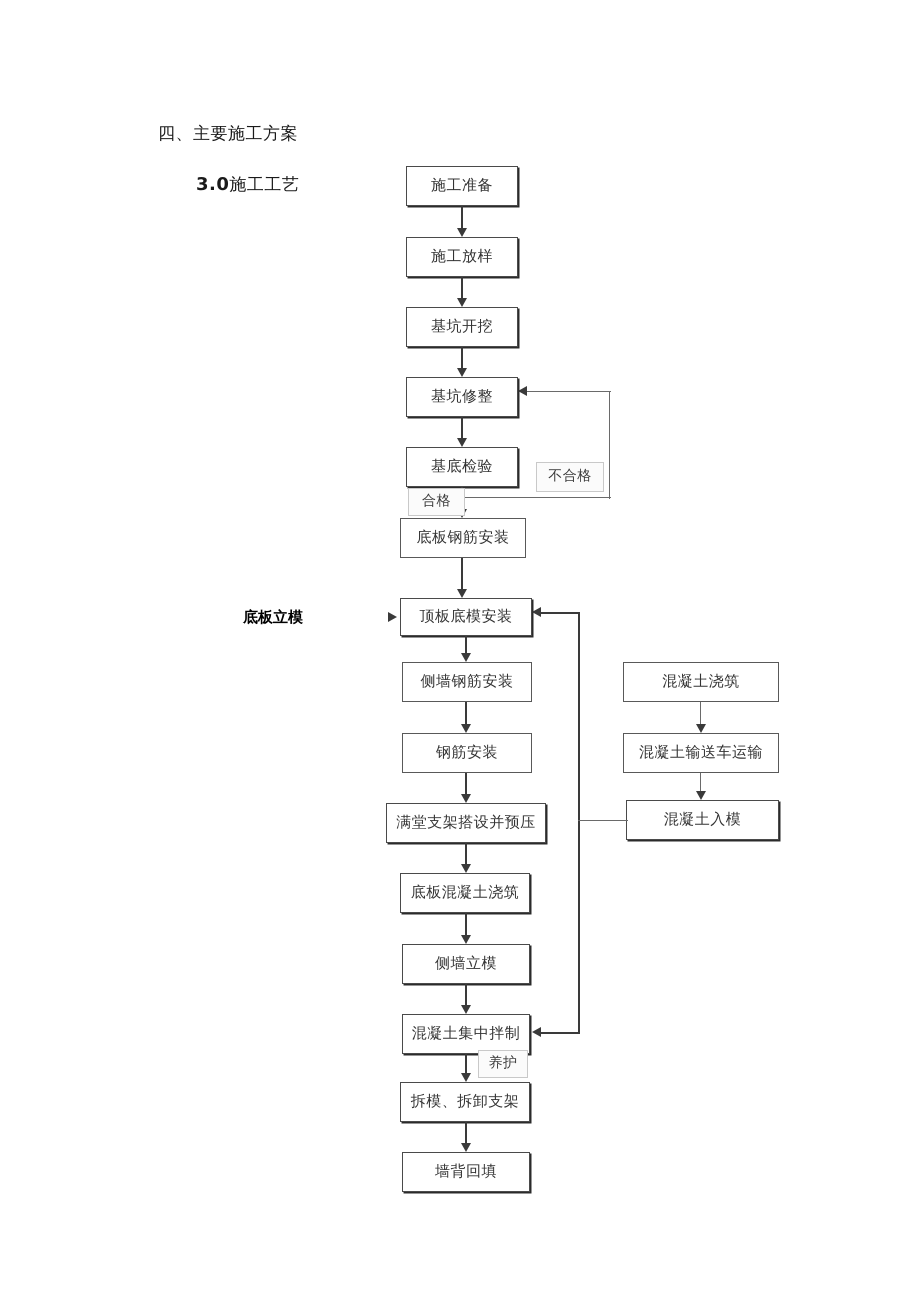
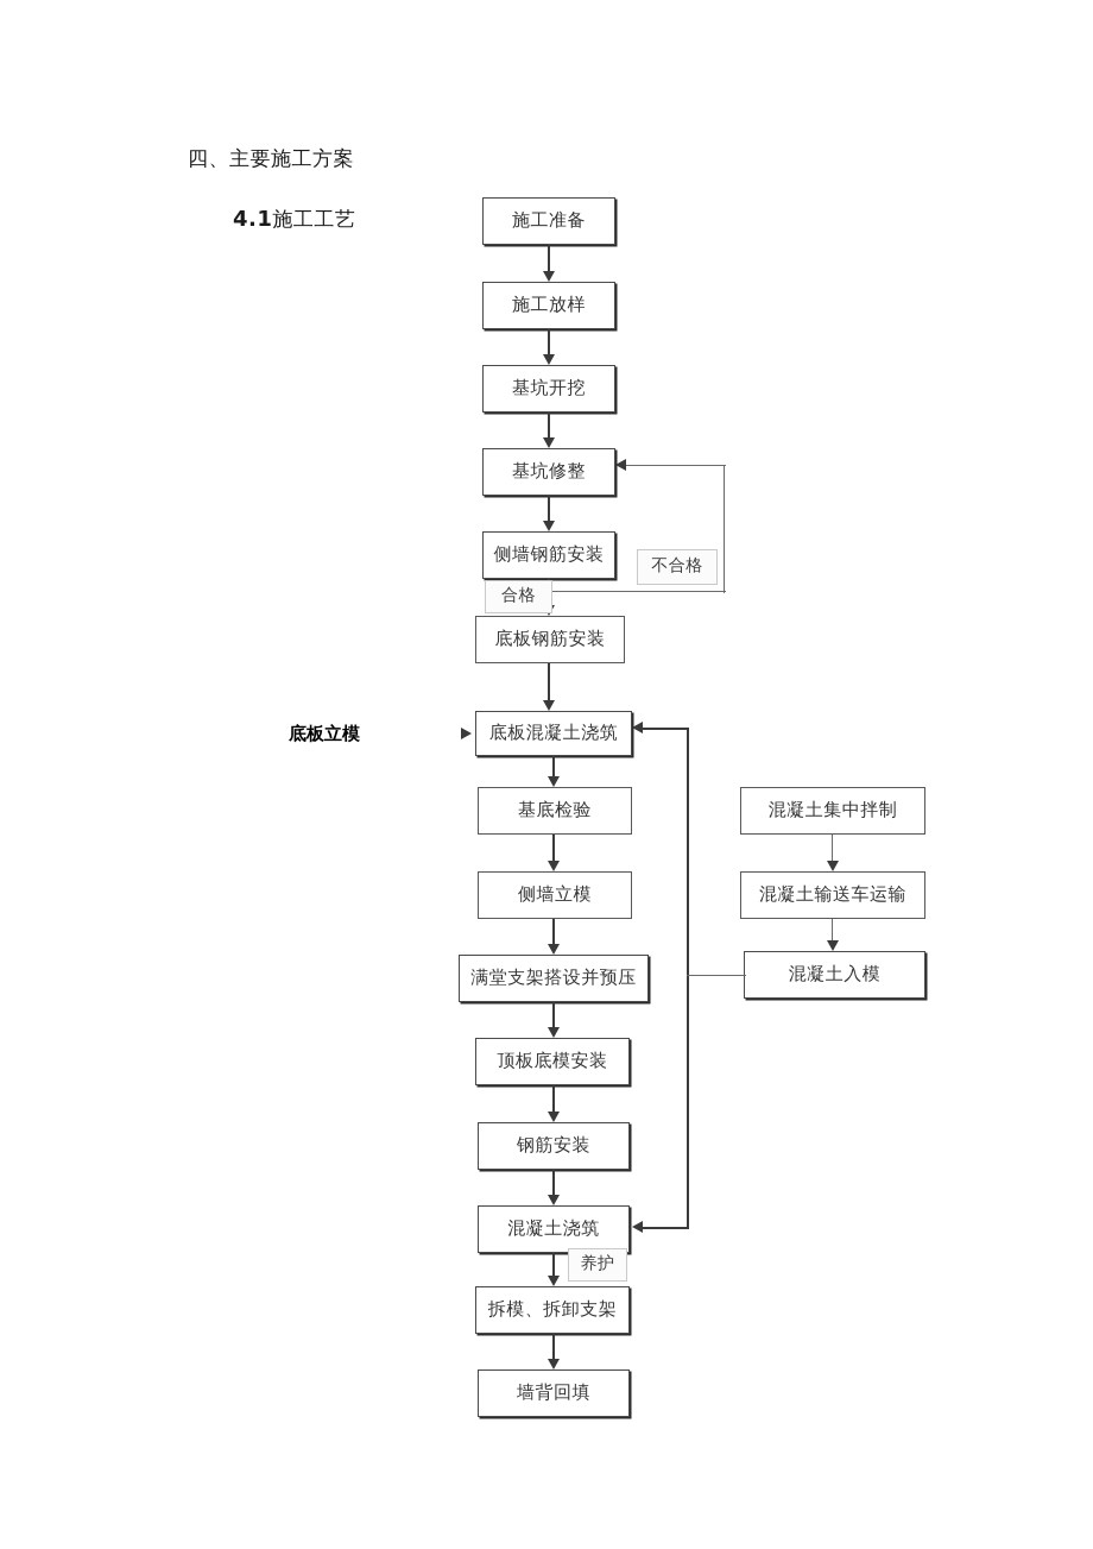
  四、主要施工方案
- 3.0施工工艺
+ 4.1施工工艺
  施工准备
  施工放样
  基坑开挖
  基坑修整
- 基底检验
+ 侧墙钢筋安装
  底板钢筋安装
- 顶板底模安装
+ 底板混凝土浇筑
- 侧墙钢筋安装
+ 基底检验
- 钢筋安装
+ 侧墙立模
  满堂支架搭设并预压
- 底板混凝土浇筑
+ 顶板底模安装
- 侧墙立模
+ 钢筋安装
- 混凝土集中拌制
+ 混凝土浇筑
  拆模、拆卸支架
  墙背回填
- 混凝土浇筑
+ 混凝土集中拌制
  混凝土输送车运输
  混凝土入模
  底板立模
  合格
  不合格
  养护
